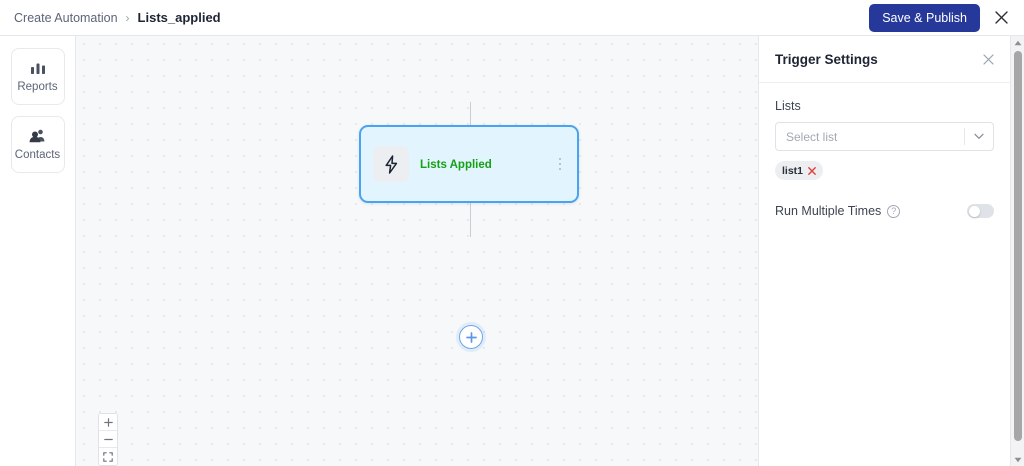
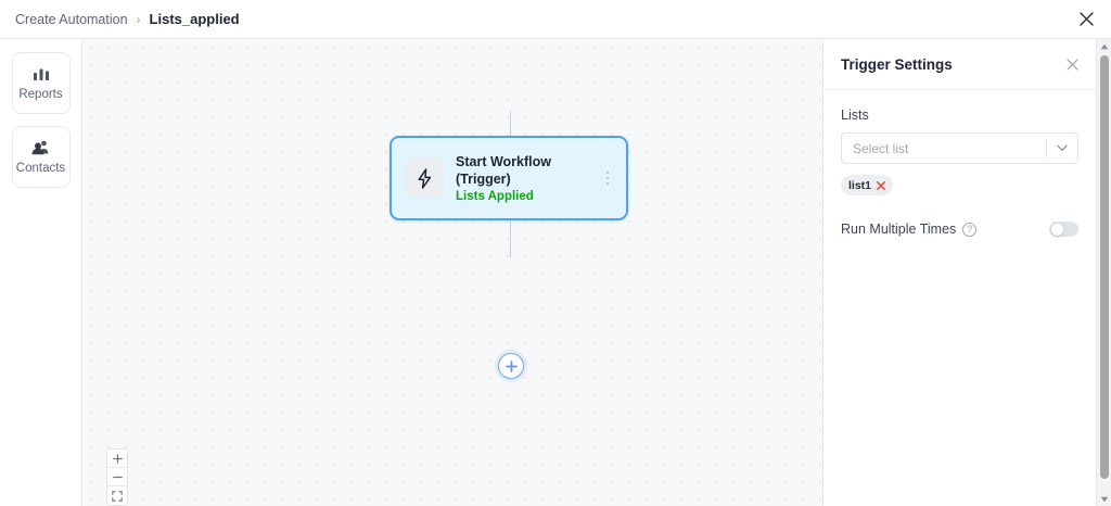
  Create Automation
  ›
  Lists_applied
- Save & Publish
  Reports
  Contacts
+ Start Workflow
+ (Trigger)
  Lists Applied
  Trigger Settings
  Lists
  Select list
  list1
  Run Multiple Times
  ?
